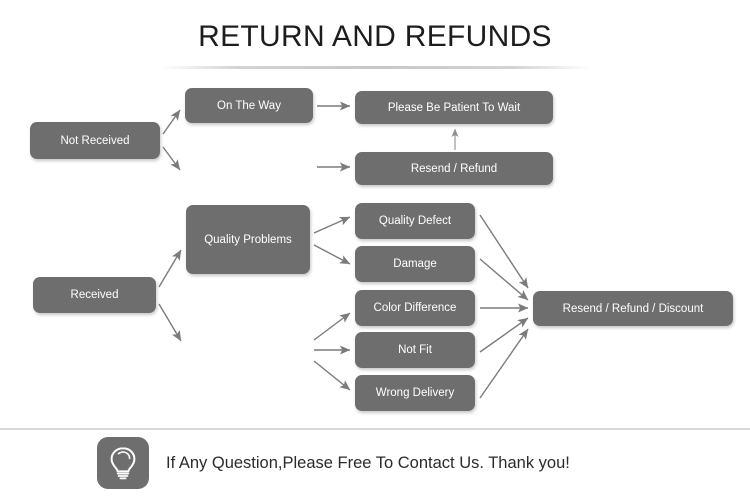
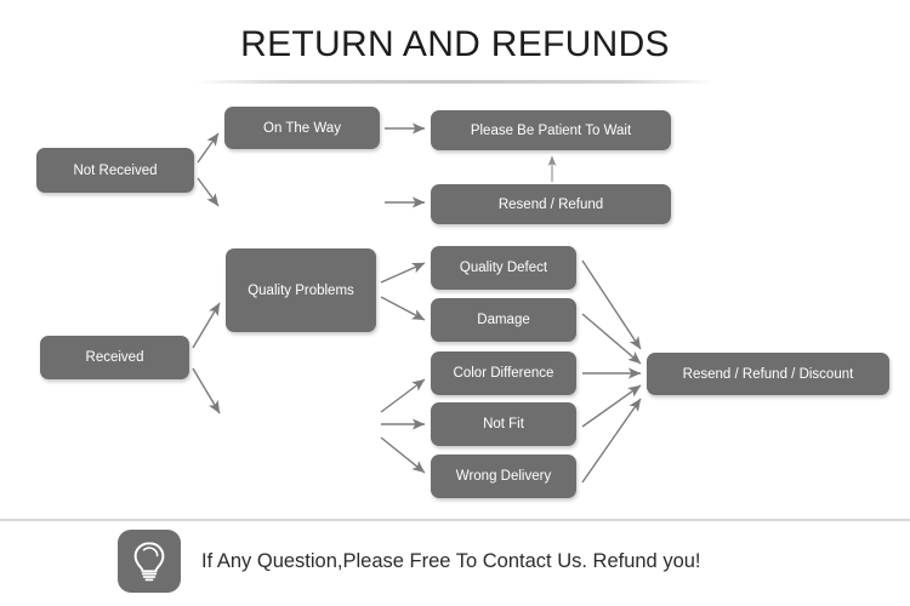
  RETURN AND REFUNDS
  Not Received
  On The Way
  Please Be Patient To Wait
  Resend / Refund
  Received
  Quality Problems
  Quality Defect
  Damage
  Color Difference
  Not Fit
  Wrong Delivery
  Resend / Refund / Discount
- If Any Question,Please Free To Contact Us. Thank you!
+ If Any Question,Please Free To Contact Us. Refund you!
